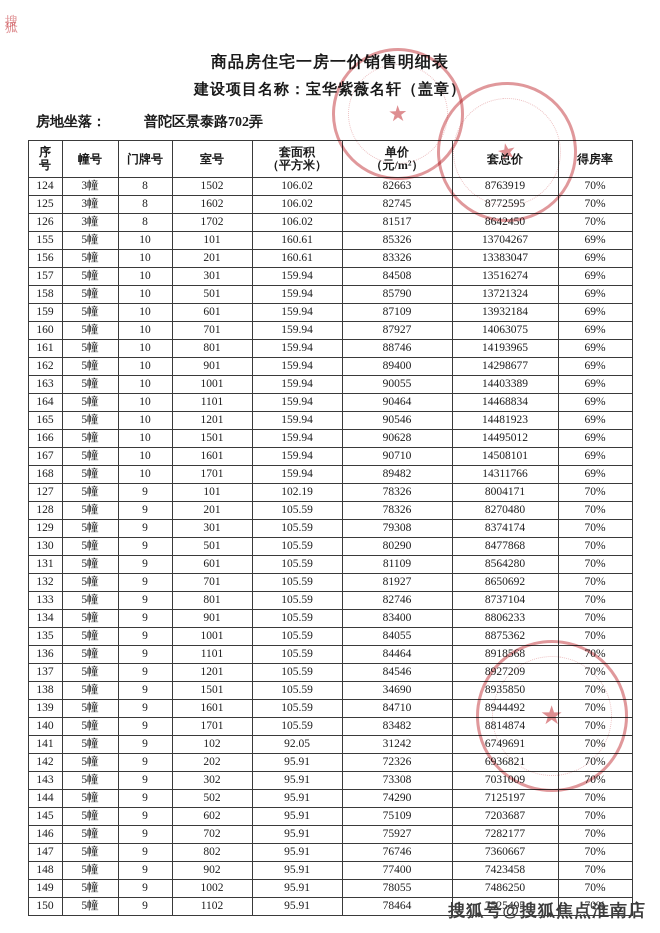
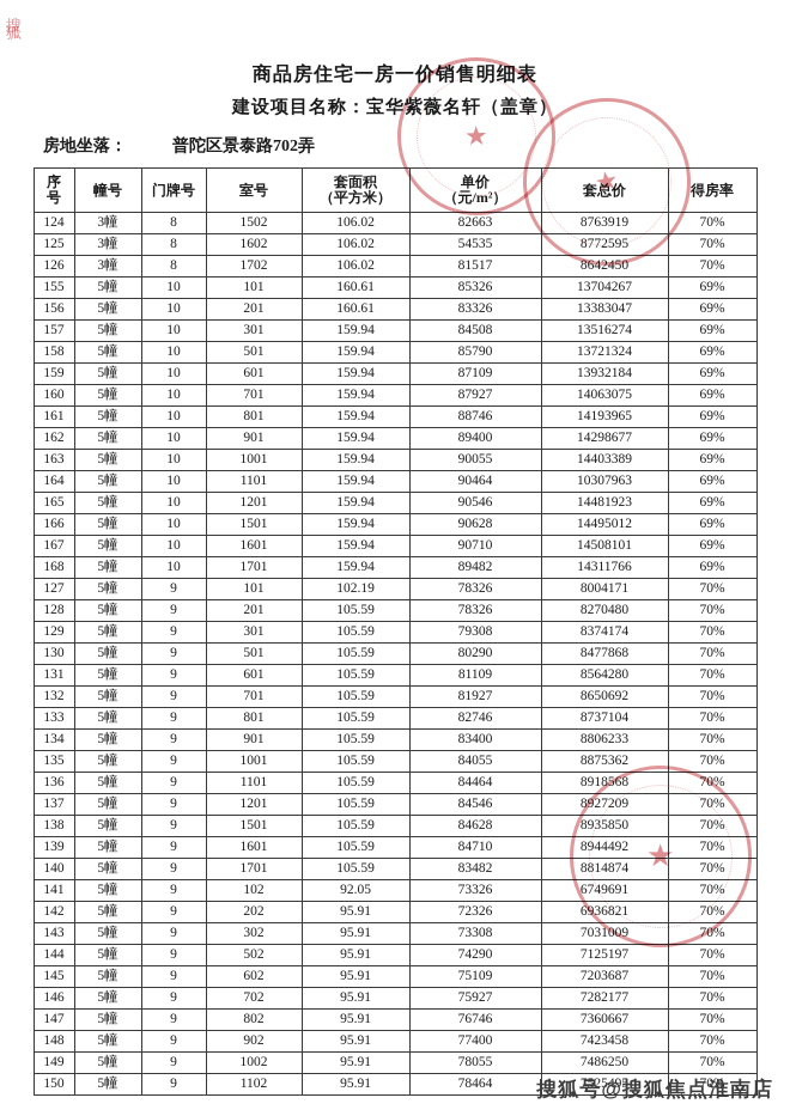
  商品房住宅一房一价销售明细表
  建设项目名称：宝华紫薇名轩（盖章）
  房地坐落： 普陀区景泰路702弄
  序 号	幢号	门牌号	室号	套面积 （平方米）	单价 （元/m²）	套总价	得房率
  124	3幢	8	1502	106.02	82663	8763919	70%
- 125	3幢	8	1602	106.02	82745	8772595	70%
+ 125	3幢	8	1602	106.02	54535	8772595	70%
  126	3幢	8	1702	106.02	81517	8642450	70%
  155	5幢	10	101	160.61	85326	13704267	69%
  156	5幢	10	201	160.61	83326	13383047	69%
  157	5幢	10	301	159.94	84508	13516274	69%
  158	5幢	10	501	159.94	85790	13721324	69%
  159	5幢	10	601	159.94	87109	13932184	69%
  160	5幢	10	701	159.94	87927	14063075	69%
  161	5幢	10	801	159.94	88746	14193965	69%
  162	5幢	10	901	159.94	89400	14298677	69%
  163	5幢	10	1001	159.94	90055	14403389	69%
- 164	5幢	10	1101	159.94	90464	14468834	69%
+ 164	5幢	10	1101	159.94	90464	10307963	69%
  165	5幢	10	1201	159.94	90546	14481923	69%
  166	5幢	10	1501	159.94	90628	14495012	69%
  167	5幢	10	1601	159.94	90710	14508101	69%
  168	5幢	10	1701	159.94	89482	14311766	69%
  127	5幢	9	101	102.19	78326	8004171	70%
  128	5幢	9	201	105.59	78326	8270480	70%
  129	5幢	9	301	105.59	79308	8374174	70%
  130	5幢	9	501	105.59	80290	8477868	70%
  131	5幢	9	601	105.59	81109	8564280	70%
  132	5幢	9	701	105.59	81927	8650692	70%
  133	5幢	9	801	105.59	82746	8737104	70%
  134	5幢	9	901	105.59	83400	8806233	70%
  135	5幢	9	1001	105.59	84055	8875362	70%
  136	5幢	9	1101	105.59	84464	8918568	70%
  137	5幢	9	1201	105.59	84546	8927209	70%
- 138	5幢	9	1501	105.59	34690	8935850	70%
+ 138	5幢	9	1501	105.59	84628	8935850	70%
  139	5幢	9	1601	105.59	84710	8944492	70%
  140	5幢	9	1701	105.59	83482	8814874	70%
- 141	5幢	9	102	92.05	31242	6749691	70%
+ 141	5幢	9	102	92.05	73326	6749691	70%
  142	5幢	9	202	95.91	72326	6936821	70%
  143	5幢	9	302	95.91	73308	7031009	70%
  144	5幢	9	502	95.91	74290	7125197	70%
  145	5幢	9	602	95.91	75109	7203687	70%
  146	5幢	9	702	95.91	75927	7282177	70%
  147	5幢	9	802	95.91	76746	7360667	70%
  148	5幢	9	902	95.91	77400	7423458	70%
  149	5幢	9	1002	95.91	78055	7486250	70%
  150	5幢	9	1102	95.91	78464	7525495	70%
  搜狐号@搜狐焦点淮南店
